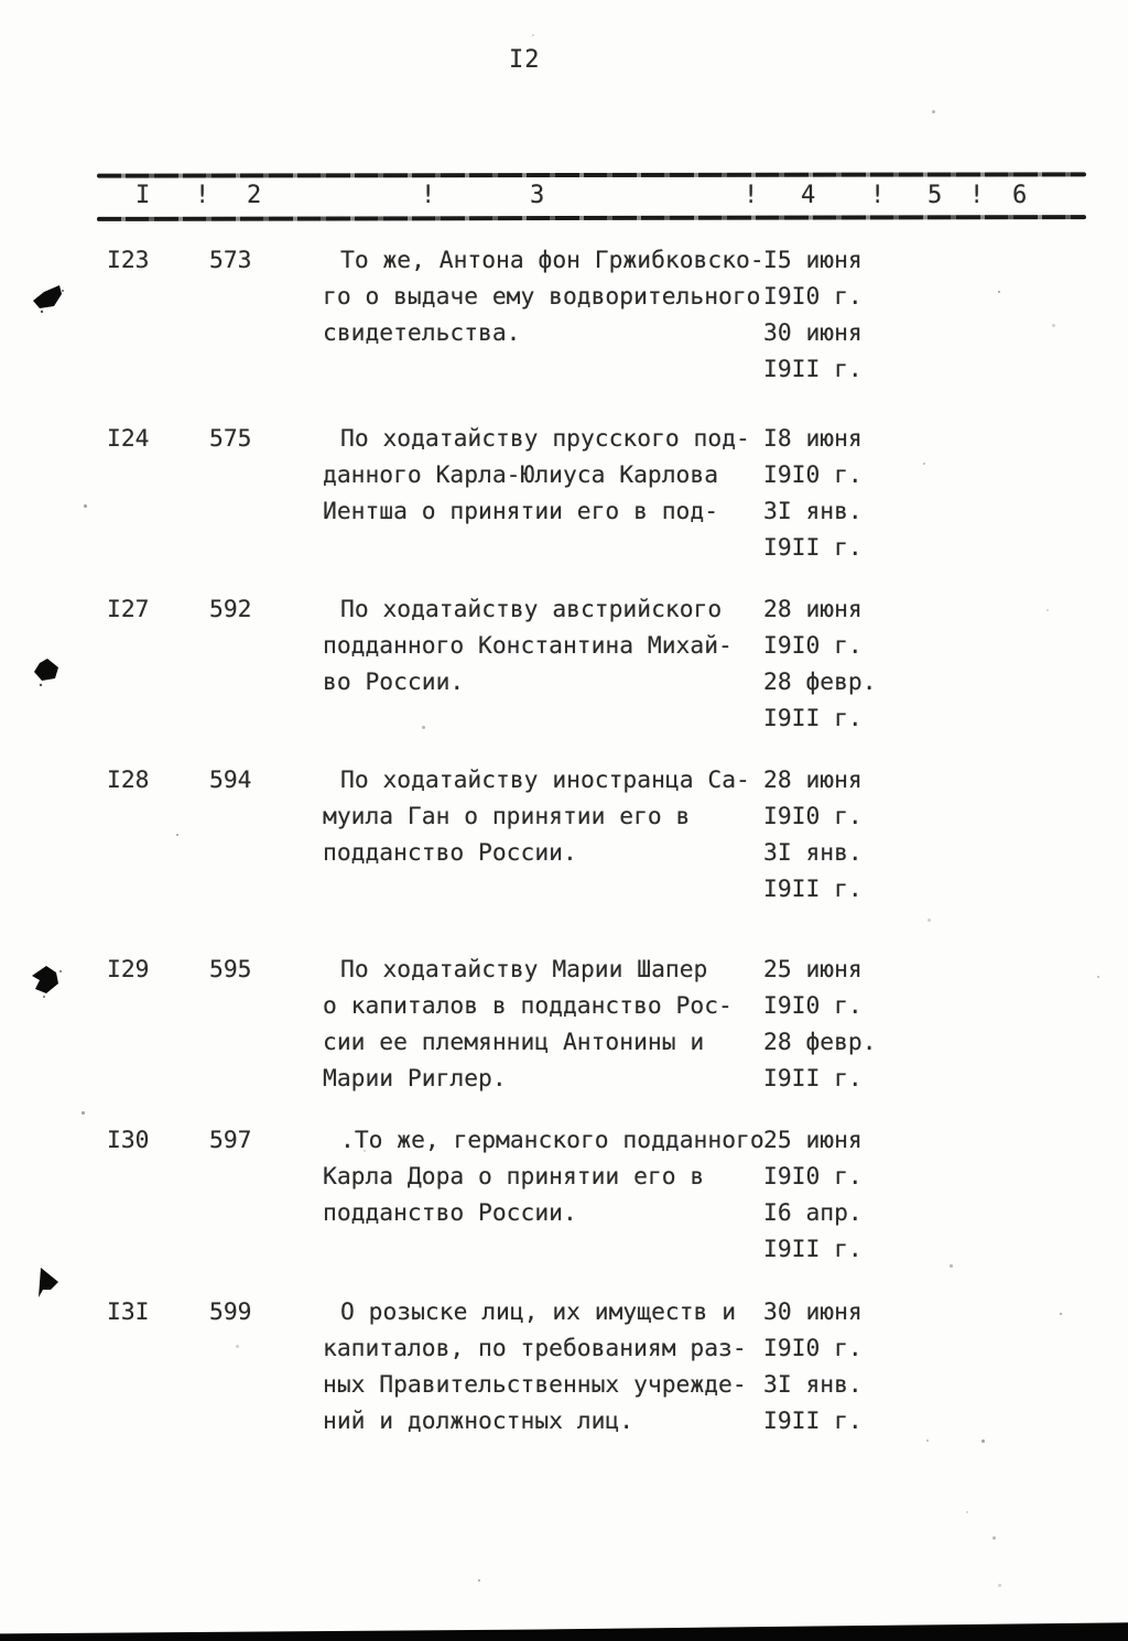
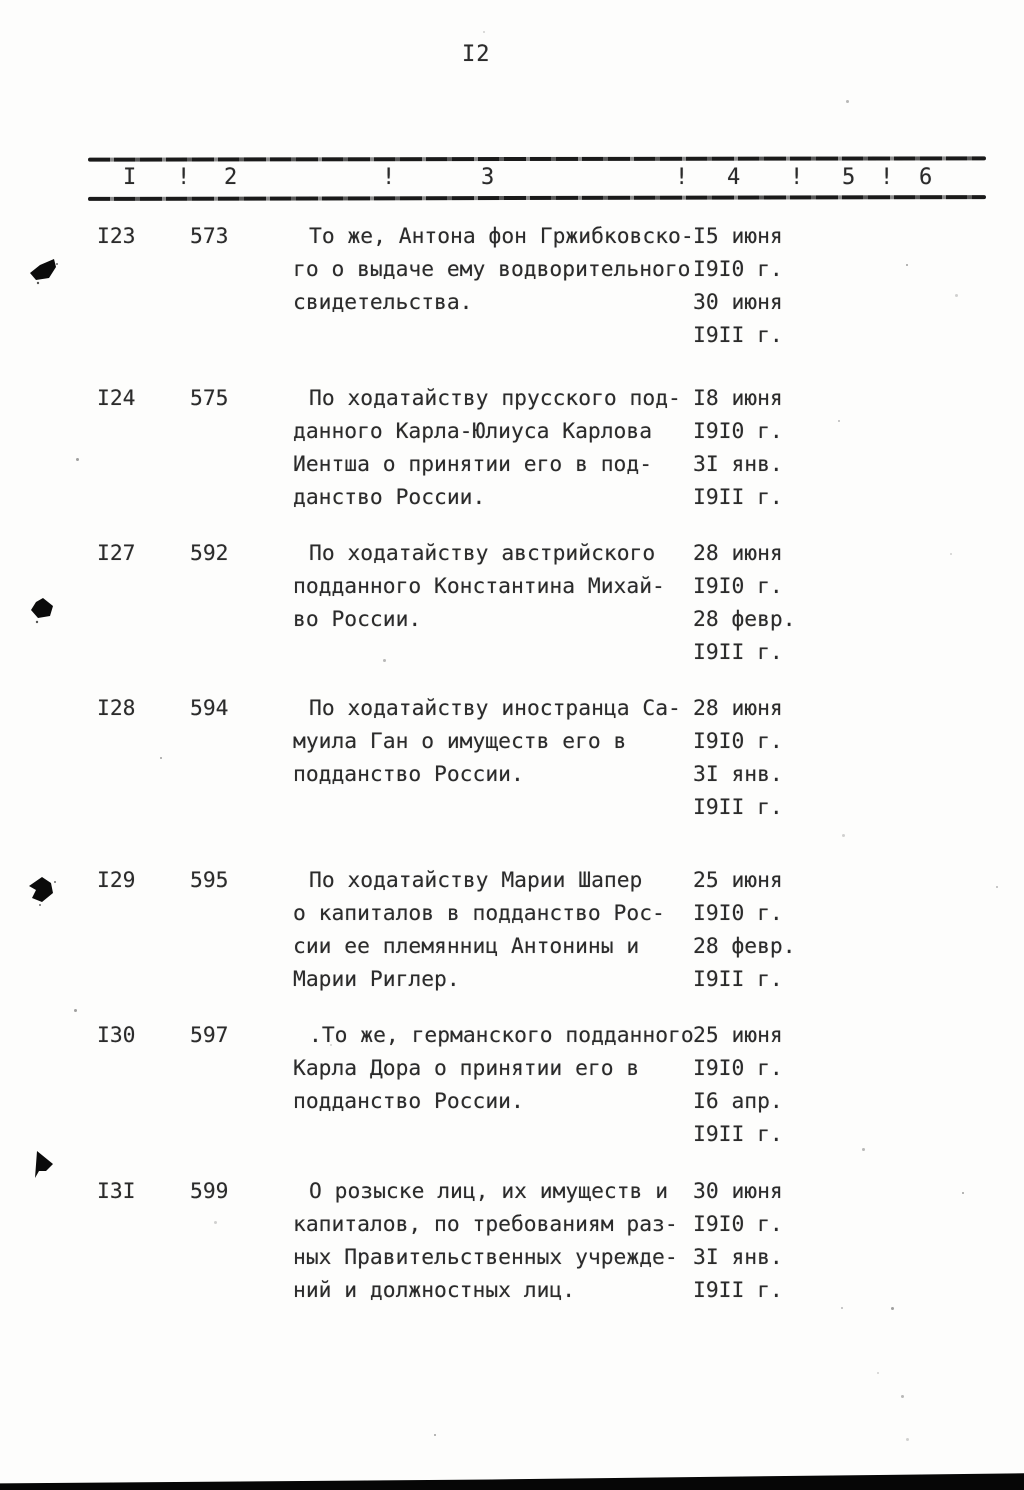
  I2
  I
  !
  2
  !
  3
  !
  4
  !
  5
  !
  6
  I23
  573
  То же, Антона фон Гржибковско-
  го о выдаче ему водворительного
  свидетельства.
  I5 июня
  I9I0 г.
  30 июня
  I9II г.
  I24
  575
  По ходатайству прусского под-
  данного Карла-Юлиуса Карлова
  Иентша о принятии его в под-
+ данство России.
  I8 июня
  I9I0 г.
  3I янв.
  I9II г.
  I27
  592
  По ходатайству австрийского
  подданного Константина Михай-
  во России.
  28 июня
  I9I0 г.
  28 февр.
  I9II г.
  I28
  594
  По ходатайству иностранца Са-
- муила Ган о принятии его в
+ муила Ган о имуществ его в
  подданство России.
  28 июня
  I9I0 г.
  3I янв.
  I9II г.
  I29
  595
  По ходатайству Марии Шапер
  о капиталов в подданство Рос-
  сии ее племянниц Антонины и
  Марии Риглер.
  25 июня
  I9I0 г.
  28 февр.
  I9II г.
  I30
  597
  .То же, германского подданного
  Карла Дора о принятии его в
  подданство России.
  25 июня
  I9I0 г.
  I6 апр.
  I9II г.
  I3I
  599
  О розыске лиц, их имуществ и
  капиталов, по требованиям раз-
  ных Правительственных учрежде-
  ний и должностных лиц.
  30 июня
  I9I0 г.
  3I янв.
  I9II г.
